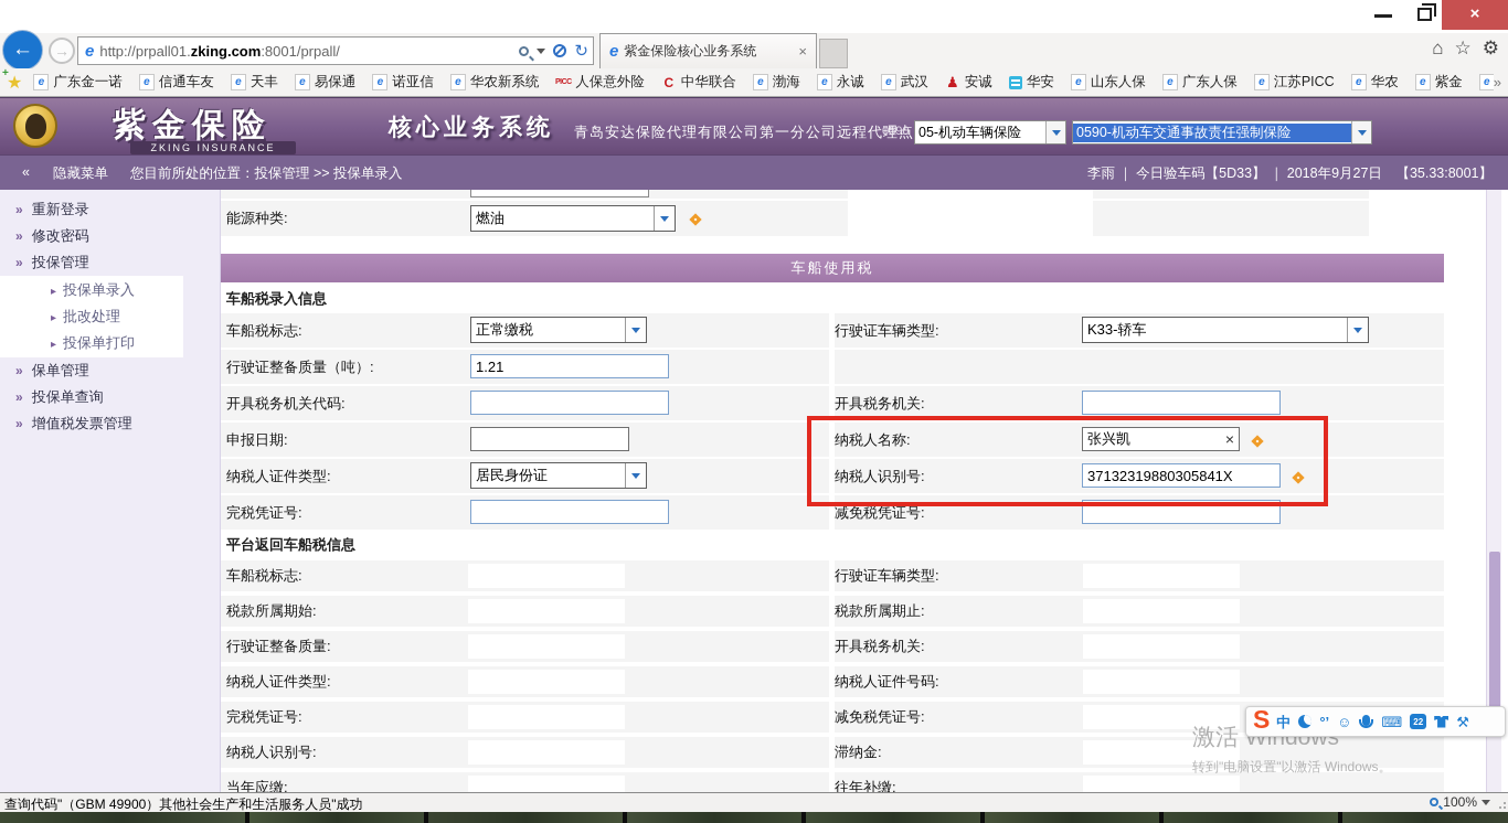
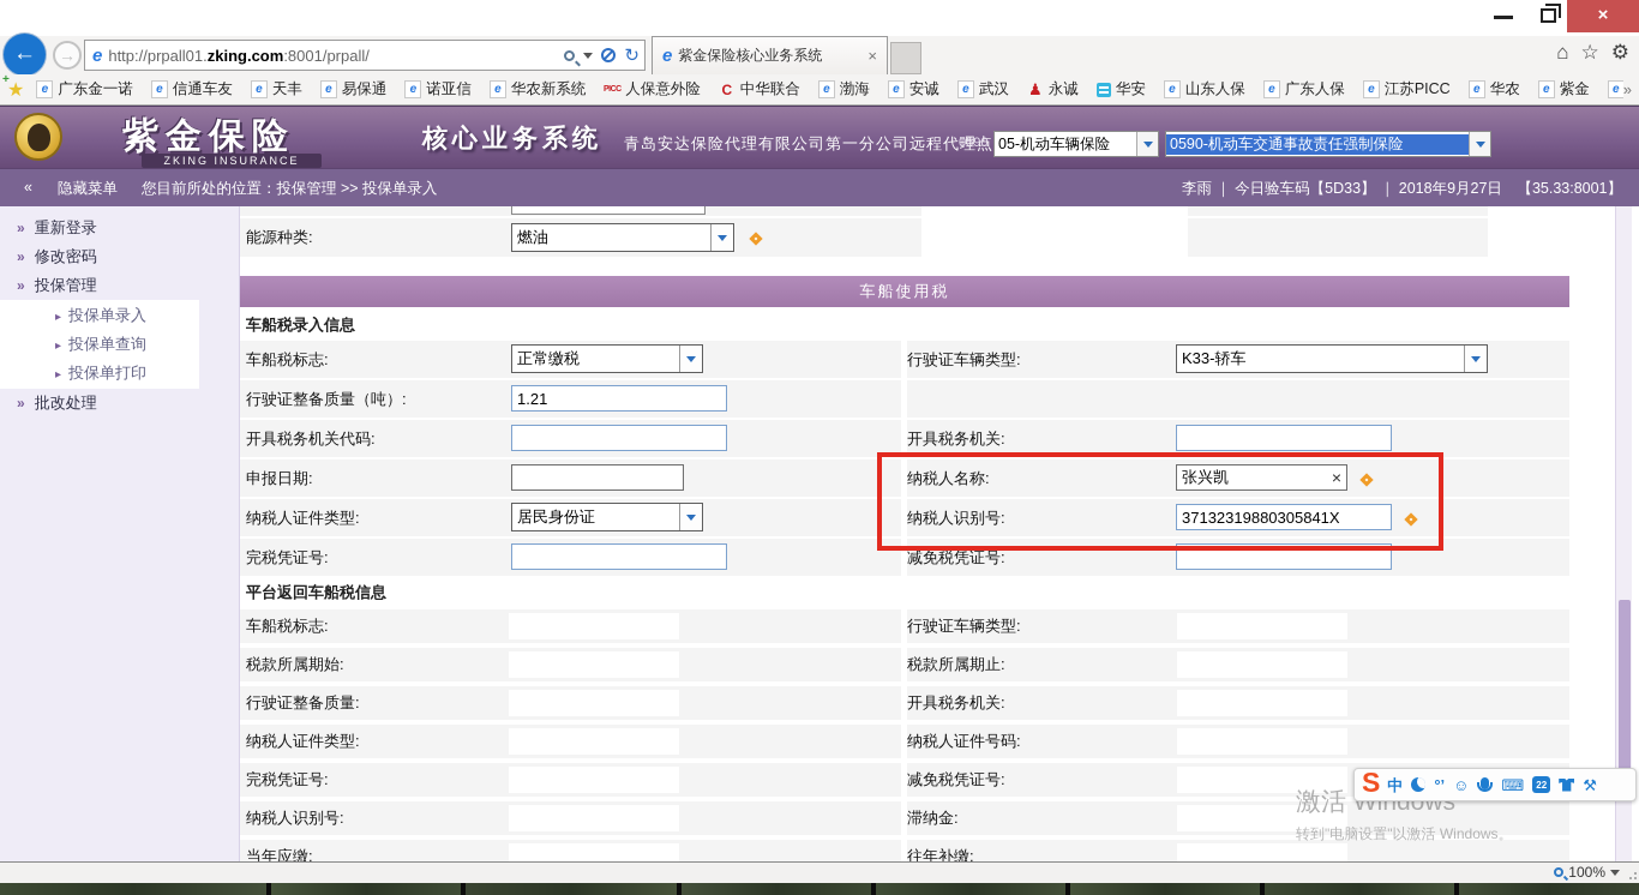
  ×
  ←
  →
  e
  http://prpall01.zking.com:8001/prpall/
  ↻
  e
  紫金保险核心业务系统
  ×
  ⌂
  ☆
  ⚙
  ★
  e
  广东金一诺
  e
  信通车友
  e
  天丰
  e
  易保通
  e
  诺亚信
  e
  华农新系统
  人保意外险
  C
  中华联合
  e
  渤海
  e
- 永诚
+ 安诚
  e
  武汉
  ♟
- 安诚
+ 永诚
  华安
  e
  山东人保
  e
  广东人保
  e
  江苏PICC
  e
  华农
  e
  紫金
  e
  »
  紫金保险
  ZKING INSURANCE
  核心业务系统
  青岛安达保险代理有限公司第一分公司远程代理点
  0590
  05-机动车辆保险
  0590-机动车交通事故责任强制保险
  «
  隐藏菜单
  您目前所处的位置：投保管理 >> 投保单录入
  李雨 ｜ 今日验车码【5D33】 ｜ 2018年9月27日 【35.33:8001】
  » 重新登录
  » 修改密码
  » 投保管理
  ▸ 投保单录入
- ▸ 批改处理
+ ▸ 投保单查询
  ▸ 投保单打印
- » 保单管理
- » 投保单查询
+ » 批改处理
- » 增值税发票管理
  能源种类:
  燃油
  车船使用税
  车船税录入信息
  车船税标志:
  正常缴税
  行驶证车辆类型:
  K33-轿车
  行驶证整备质量（吨）:
  1.21
  开具税务机关代码:
  开具税务机关:
  申报日期:
  纳税人名称:
  张兴凯
  ×
  纳税人证件类型:
  居民身份证
  纳税人识别号:
  37132319880305841X
  完税凭证号:
  减免税凭证号:
  平台返回车船税信息
  车船税标志:
  行驶证车辆类型:
  税款所属期始:
  税款所属期止:
  行驶证整备质量:
  开具税务机关:
  纳税人证件类型:
  纳税人证件号码:
  完税凭证号:
  减免税凭证号:
  纳税人识别号:
  滞纳金:
  当年应缴:
  往年补缴:
- 查询代码"（GBM 49900）其他社会生产和生活服务人员"成功
  100%
  S
  中
  °’
  ☺
  ⌨
  22
  ⚒
  激活 Windows
  转到"电脑设置"以激活 Windows。
